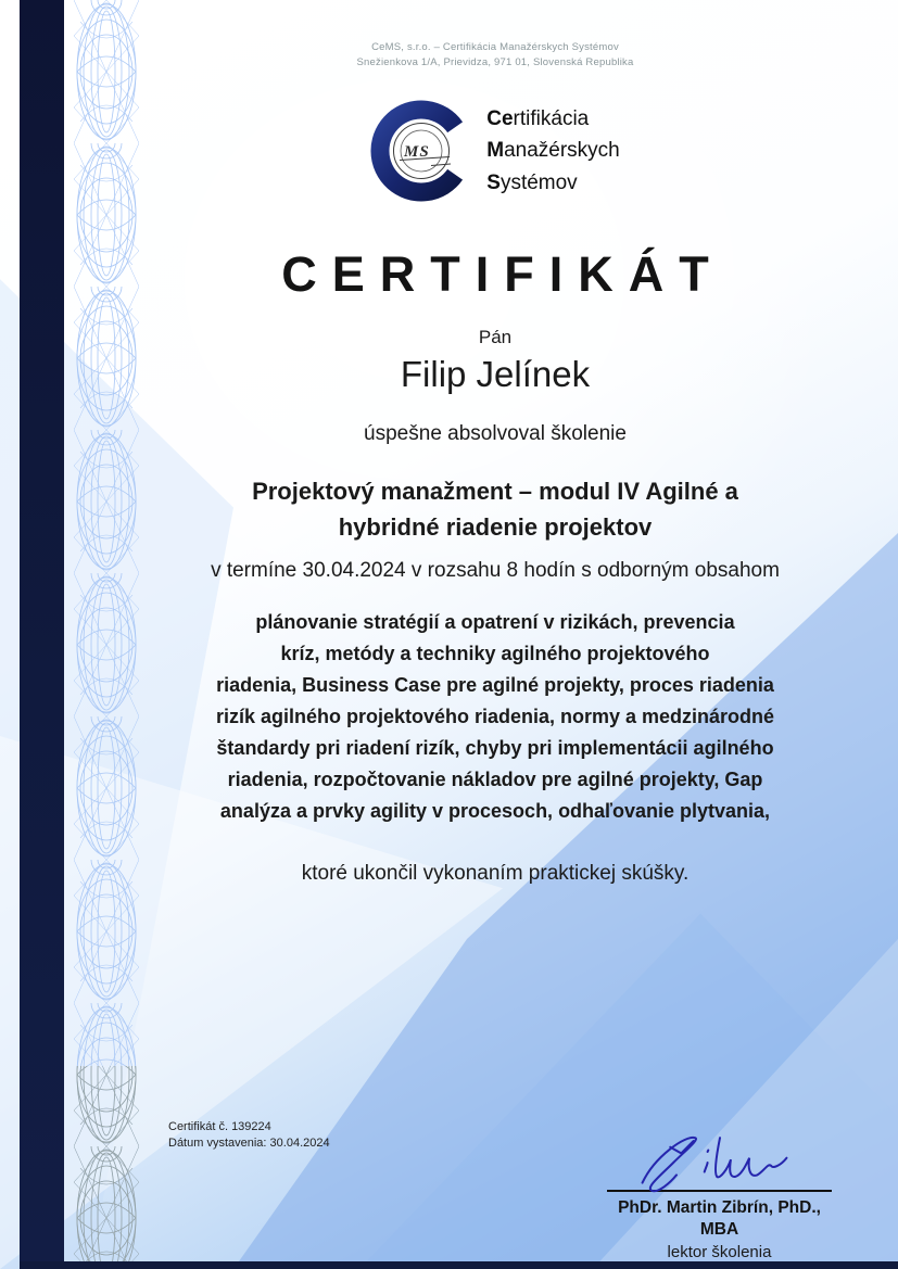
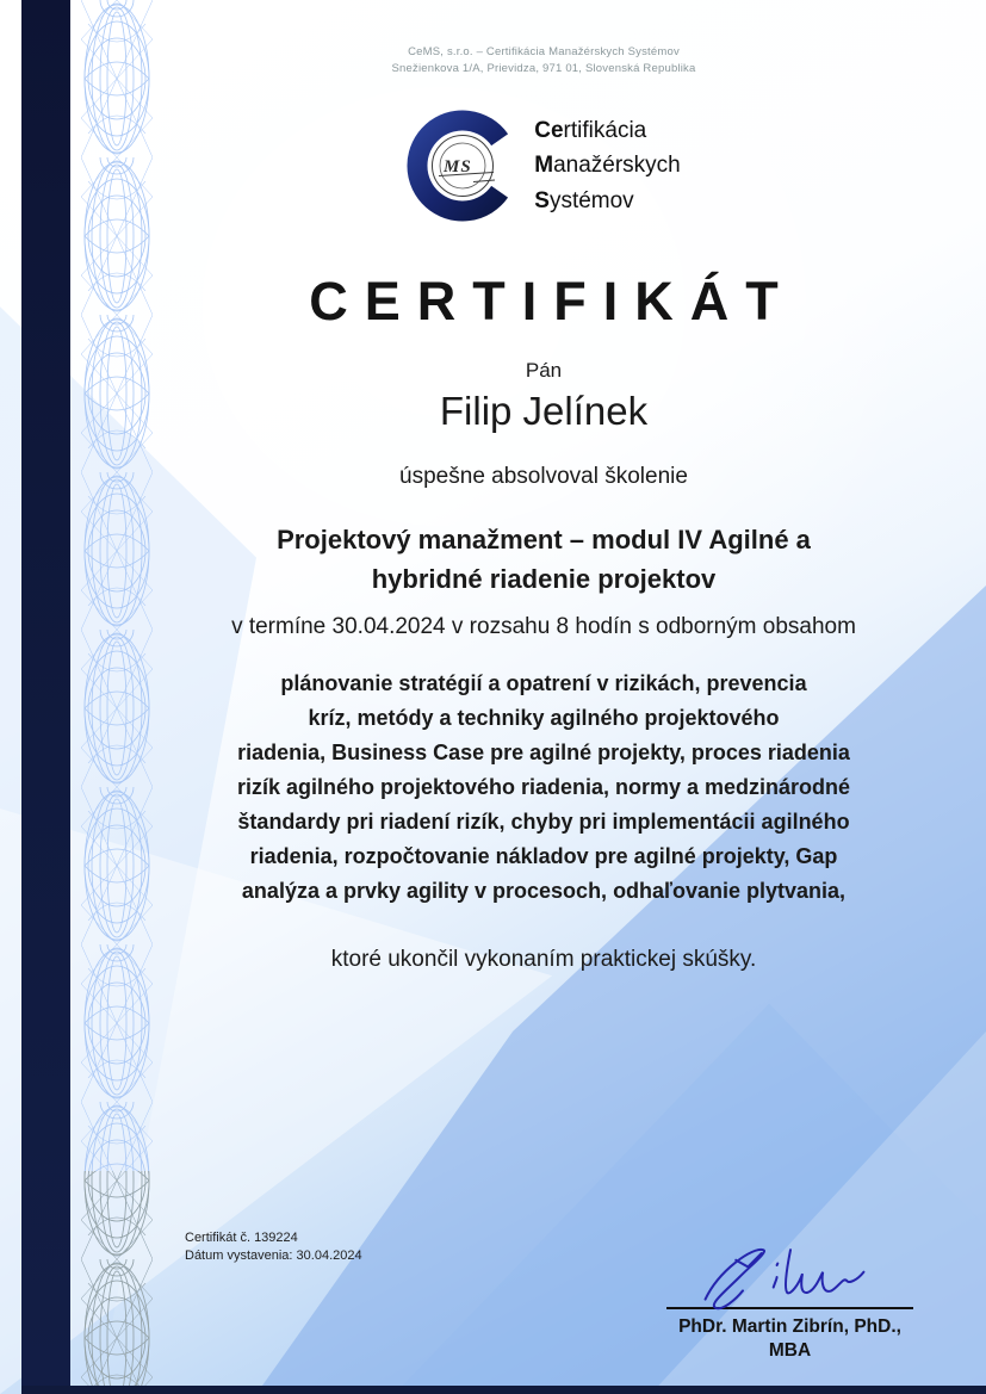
  CeMS, s.r.o. – Certifikácia Manažérskych Systémov
  Snežienkova 1/A, Prievidza, 971 01, Slovenská Republika
  MS
  Certifikácia
  Manažérskych
  Systémov
  CERTIFIKÁT
  Pán
  Filip Jelínek
  úspešne absolvoval školenie
  Projektový manažment – modul IV Agilné a
  hybridné riadenie projektov
  v termíne 30.04.2024 v rozsahu 8 hodín s odborným obsahom
  plánovanie stratégií a opatrení v rizikách, prevencia
  kríz, metódy a techniky agilného projektového
  riadenia, Business Case pre agilné projekty, proces riadenia
  rizík agilného projektového riadenia, normy a medzinárodné
  štandardy pri riadení rizík, chyby pri implementácii agilného
  riadenia, rozpočtovanie nákladov pre agilné projekty, Gap
  analýza a prvky agility v procesoch, odhaľovanie plytvania,
  ktoré ukončil vykonaním praktickej skúšky.
  Certifikát č. 139224
  Dátum vystavenia: 30.04.2024
  PhDr. Martin Zibrín, PhD.,
  MBA
- lektor školenia
